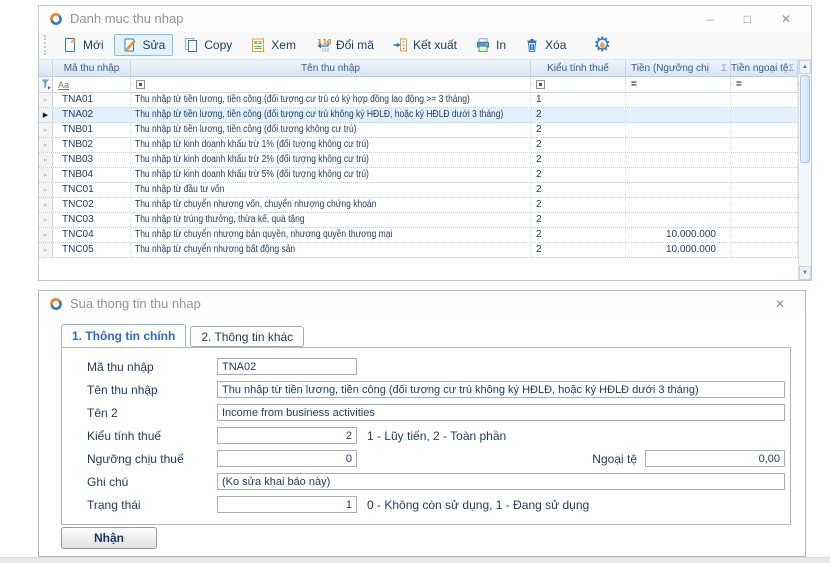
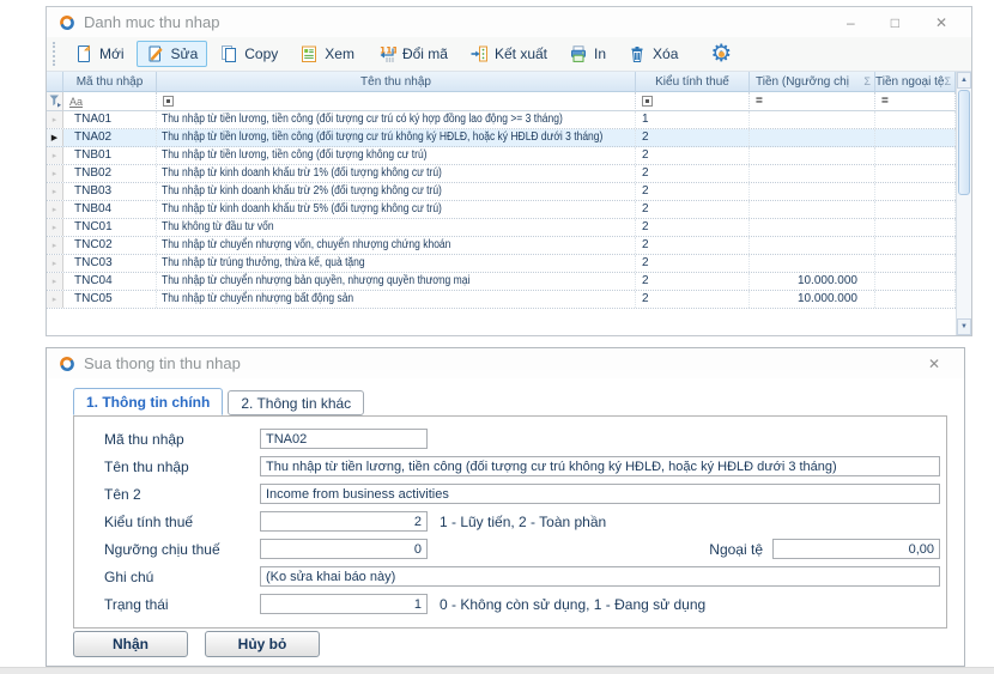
  Danh muc thu nhap
  –
  □
  ✕
  Mới
  Sửa
  Copy
  Xem
  111
  Đổi mã
  Kết xuất
  In
  Xóa
  Mã thu nhập
  Tên thu nhập
  Kiểu tính thuế
  Tiền (Ngưỡng chị
  Σ
  Tiền ngoại tệ
  Σ
  Aa
  =
  =
  TNA01
  Thu nhập từ tiền lương, tiền công (đối tượng cư trú có ký hợp đồng lao động >= 3 tháng)
  1
  TNA02
  Thu nhập từ tiền lương, tiền công (đối tượng cư trú không ký HĐLĐ, hoặc ký HĐLĐ dưới 3 tháng)
  2
  TNB01
  Thu nhập từ tiền lương, tiền công (đối tượng không cư trú)
  2
  TNB02
  Thu nhập từ kinh doanh khấu trừ 1% (đối tượng không cư trú)
  2
  TNB03
  Thu nhập từ kinh doanh khấu trừ 2% (đối tượng không cư trú)
  2
  TNB04
  Thu nhập từ kinh doanh khấu trừ 5% (đối tượng không cư trú)
  2
  TNC01
- Thu nhập từ đầu tư vốn
+ Thu không từ đầu tư vốn
  2
  TNC02
  Thu nhập từ chuyển nhượng vốn, chuyển nhượng chứng khoán
  2
  TNC03
  Thu nhập từ trúng thưởng, thừa kế, quà tặng
  2
  TNC04
  Thu nhập từ chuyển nhượng bản quyền, nhượng quyền thương mại
  2
  10.000.000
  TNC05
  Thu nhập từ chuyển nhượng bất động sản
  2
  10.000.000
  Sua thong tin thu nhap
  ✕
  1. Thông tin chính
  2. Thông tin khác
  Mã thu nhập
  TNA02
  Tên thu nhập
  Thu nhập từ tiền lương, tiền công (đối tượng cư trú không ký HĐLĐ, hoặc ký HĐLĐ dưới 3 tháng)
  Tên 2
  Income from business activities
  Kiểu tính thuế
  2
  1 - Lũy tiến, 2 - Toàn phần
  Ngưỡng chịu thuế
  0
  Ngoại tệ
  0,00
  Ghi chú
  (Ko sửa khai báo này)
  Trạng thái
  1
  0 - Không còn sử dụng, 1 - Đang sử dụng
  Nhận
+ Hủy bỏ
